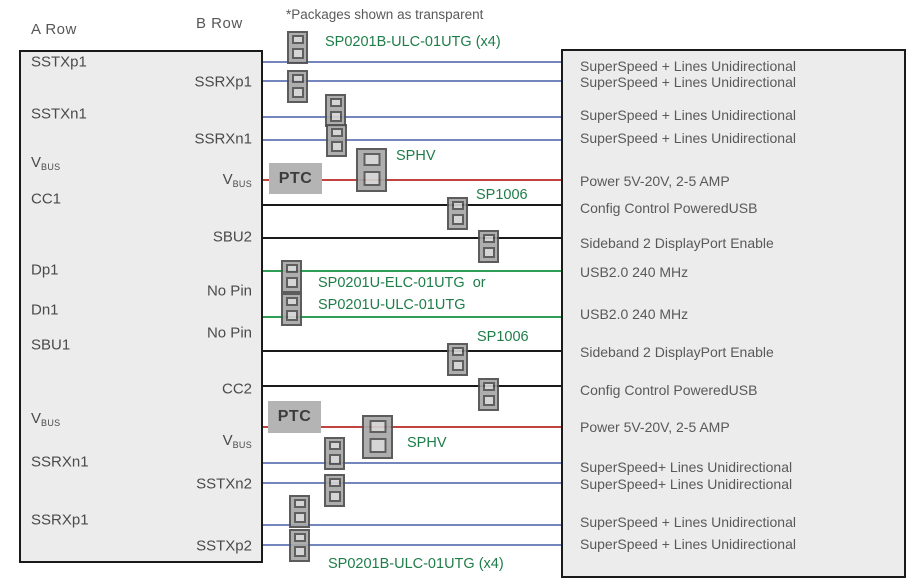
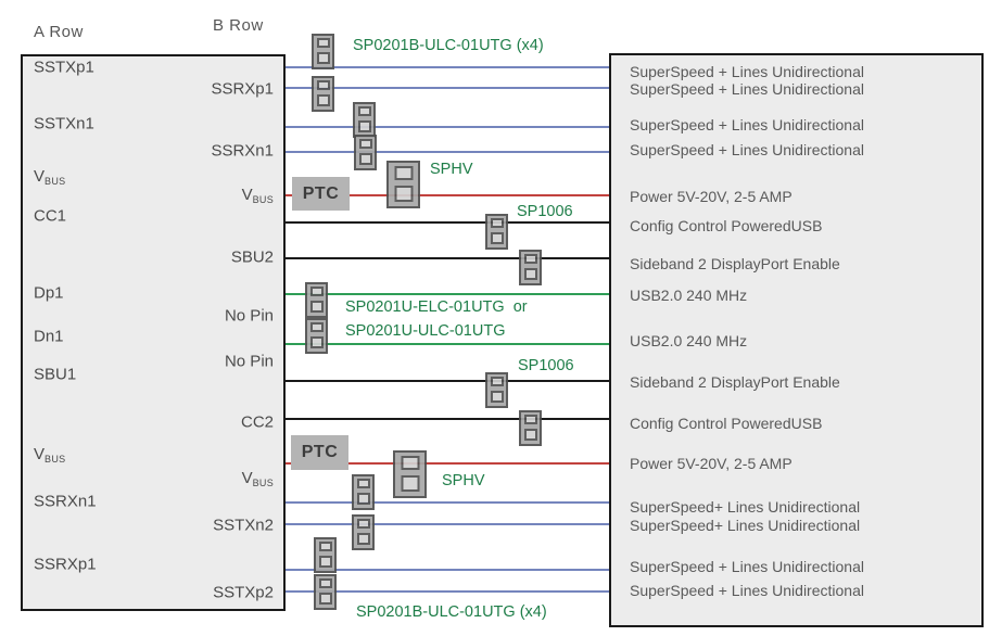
  A Row
  B Row
- *Packages shown as transparent
  SuperSpeed + Lines Unidirectional
  SuperSpeed + Lines Unidirectional
  SuperSpeed + Lines Unidirectional
  SuperSpeed + Lines Unidirectional
  Power 5V-20V, 2-5 AMP
  Config Control PoweredUSB
  Sideband 2 DisplayPort Enable
  USB2.0 240 MHz
  USB2.0 240 MHz
  Sideband 2 DisplayPort Enable
  Config Control PoweredUSB
  Power 5V-20V, 2-5 AMP
  SuperSpeed+ Lines Unidirectional
  SuperSpeed+ Lines Unidirectional
  SuperSpeed + Lines Unidirectional
  SuperSpeed + Lines Unidirectional
  SSTXp1
  SSTXn1
  VBUS
  CC1
  Dp1
  Dn1
  SBU1
  VBUS
  SSRXn1
  SSRXp1
  SSRXp1
  SSRXn1
  VBUS
  SBU2
  No Pin
  No Pin
  CC2
  VBUS
  SSTXn2
  SSTXp2
  PTC
  PTC
  SP0201B-ULC-01UTG (x4)
  SPHV
  SP1006
  SP0201U-ELC-01UTG or
  SP0201U-ULC-01UTG
  SP1006
  SPHV
  SP0201B-ULC-01UTG (x4)
